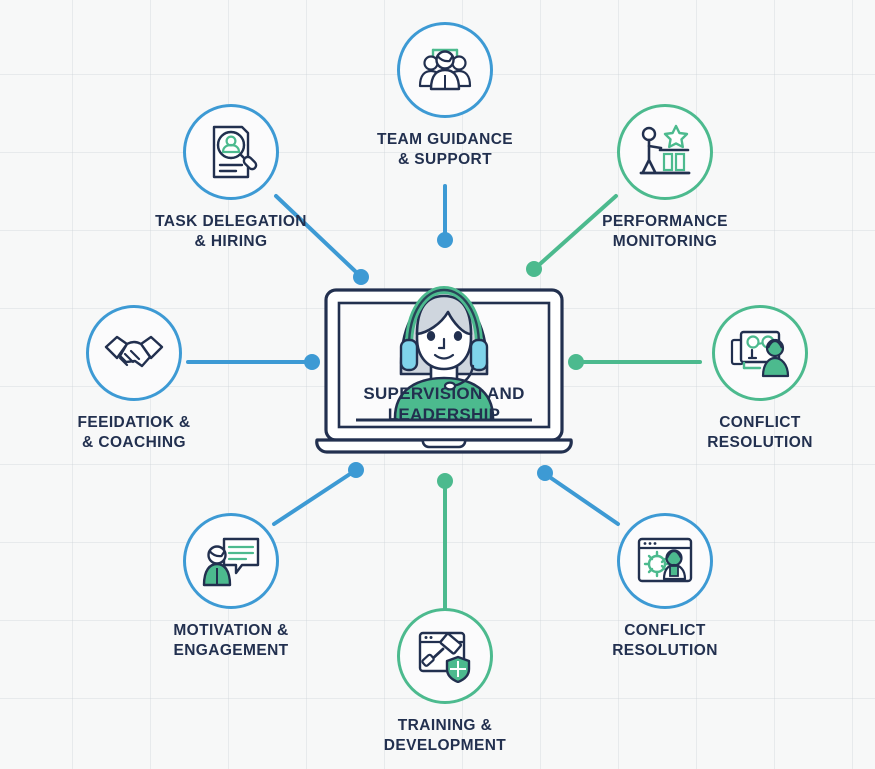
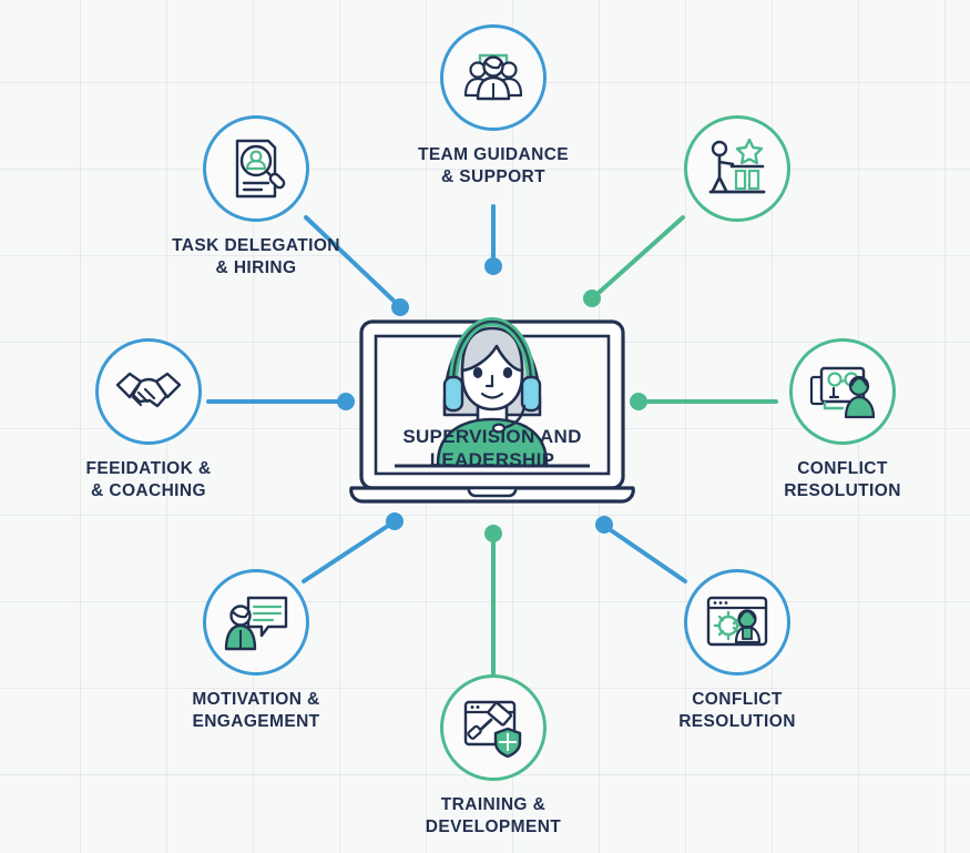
  SUPERVISION AND
  LEADERSHIP
  TEAM GUIDANCE
  & SUPPORT
  TASK DELEGATION
  & HIRING
- PERFORMANCE
- MONITORING
  FEEIDATIOK &
  & COACHING
  CONFLICT
  RESOLUTION
  MOTIVATION &
  ENGAGEMENT
  TRAINING &
  DEVELOPMENT
  CONFLICT
  RESOLUTION
